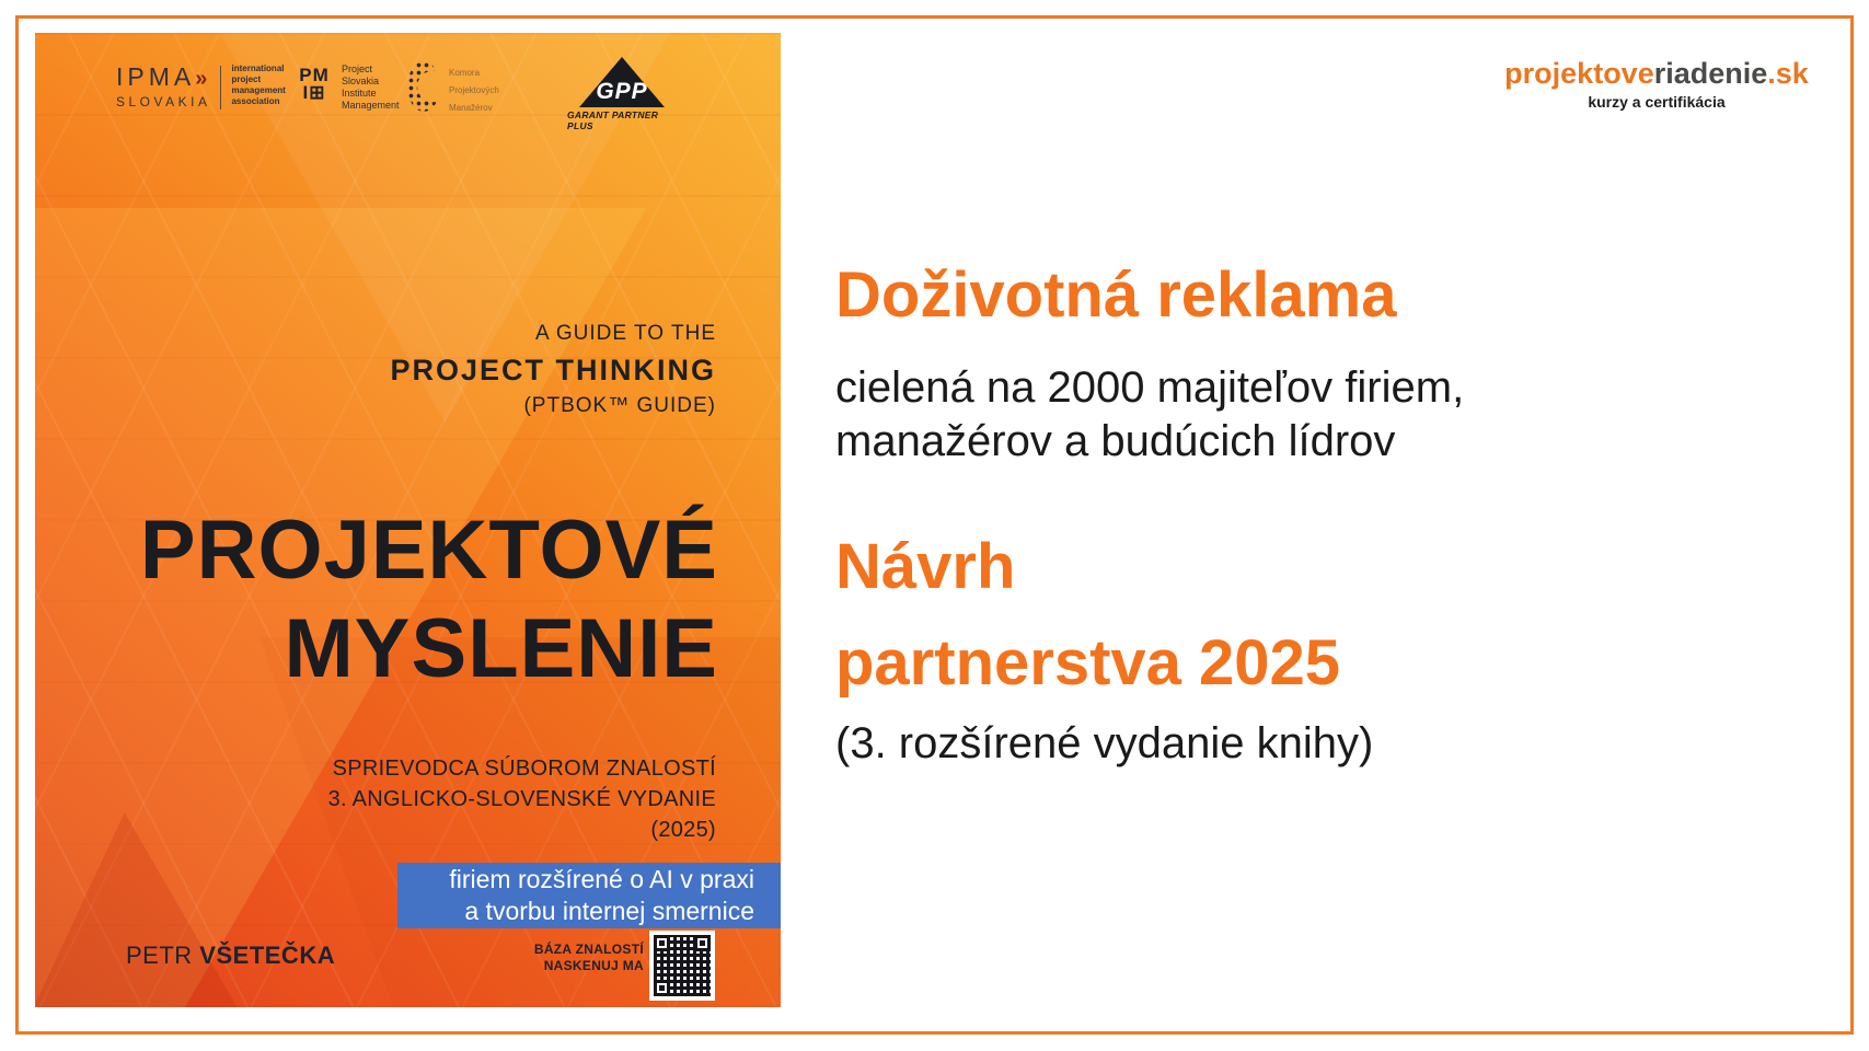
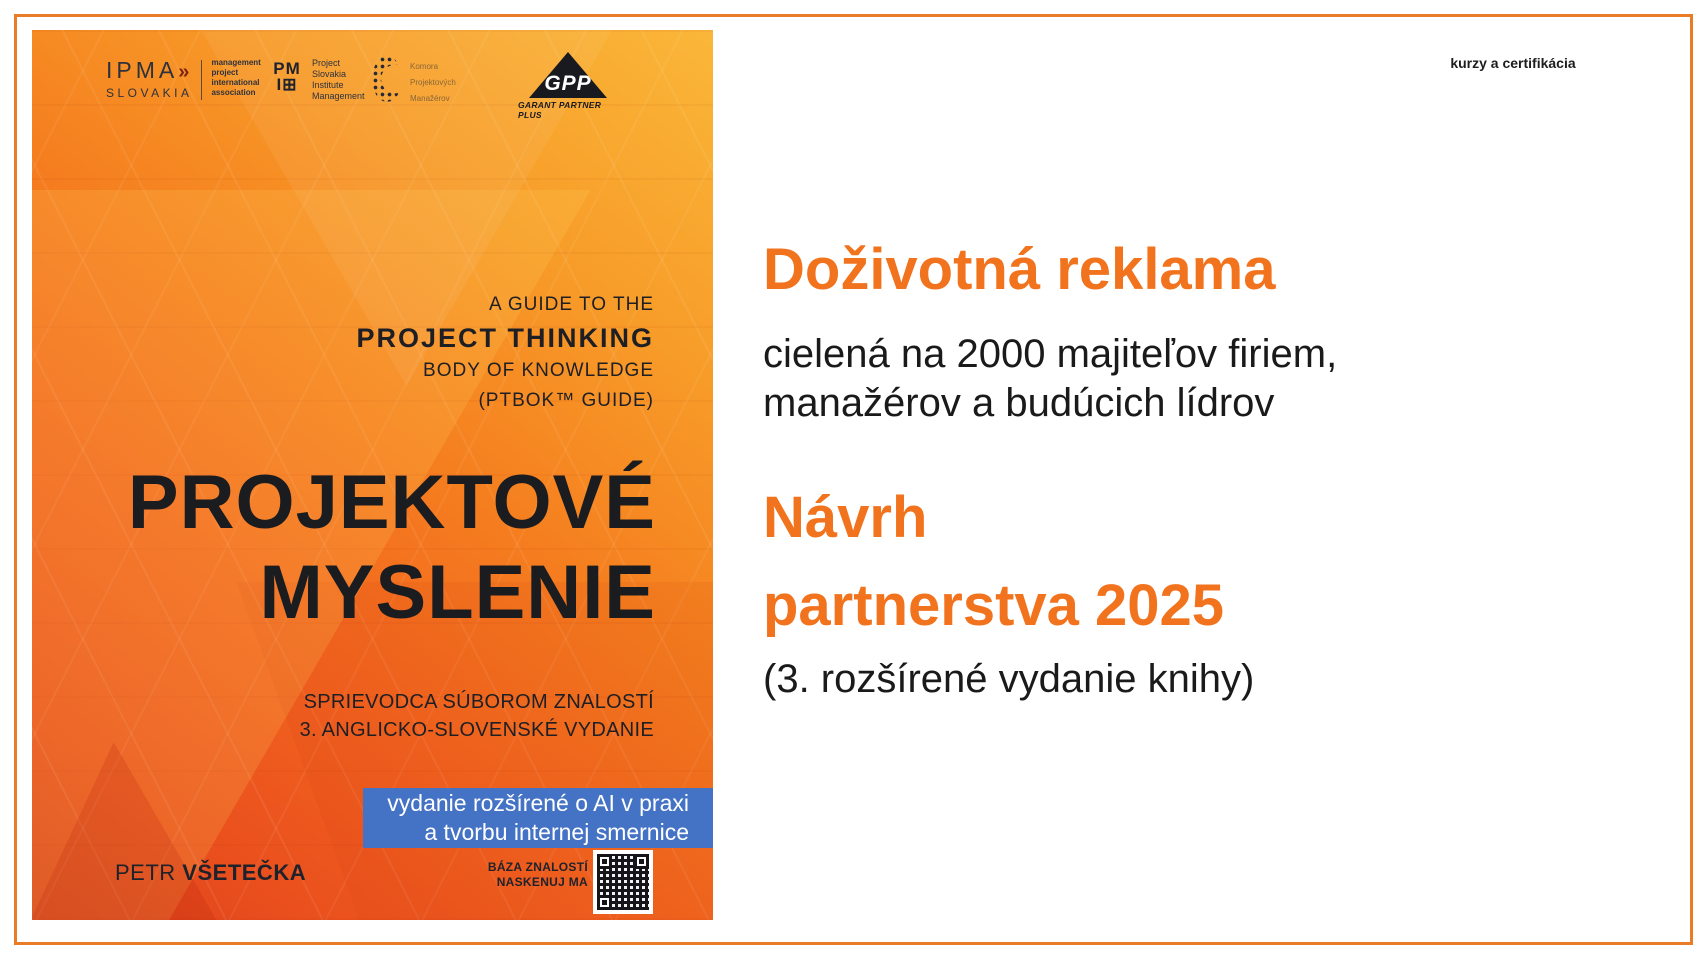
  IPMA»
  SLOVAKIA
- international
+ management
  project
- management
+ international
  association
  PM
  I⊞
  Project
  Slovakia
  Institute
  Management
  Komora
  Projektových
  Manažérov
  GPP
  GARANT PARTNER PLUS
  A GUIDE TO THE
  PROJECT THINKING
+ BODY OF KNOWLEDGE
  (PTBOK™ GUIDE)
  PROJEKTOVÉ
  MYSLENIE
  SPRIEVODCA SÚBOROM ZNALOSTÍ
  3. ANGLICKO-SLOVENSKÉ VYDANIE
- (2025)
- firiem rozšírené o AI v praxi
+ vydanie rozšírené o AI v praxi
  a tvorbu internej smernice
  PETR VŠETEČKA
  BÁZA ZNALOSTÍ
  NASKENUJ MA
- projektoveriadenie.sk
  kurzy a certifikácia
  Doživotná reklama
  cielená na 2000 majiteľov firiem,
  manažérov a budúcich lídrov
  Návrh
  partnerstva 2025
  (3. rozšírené vydanie knihy)
